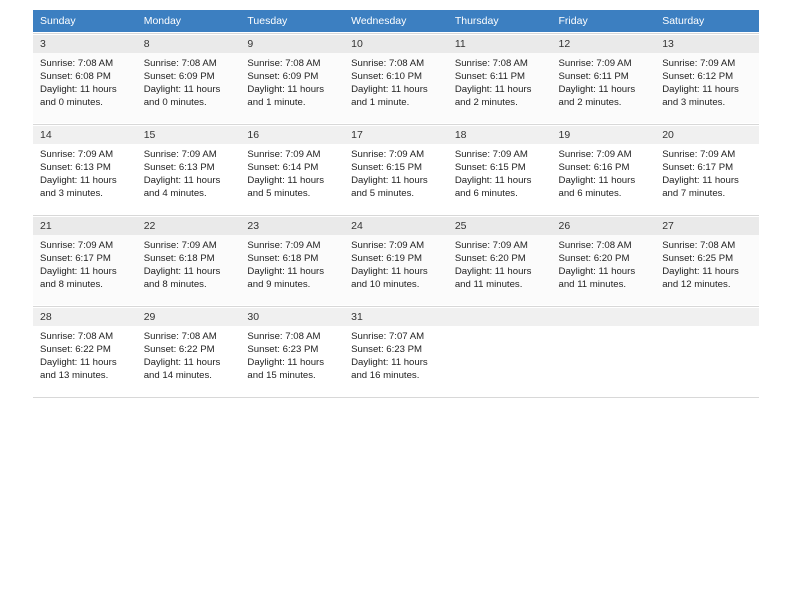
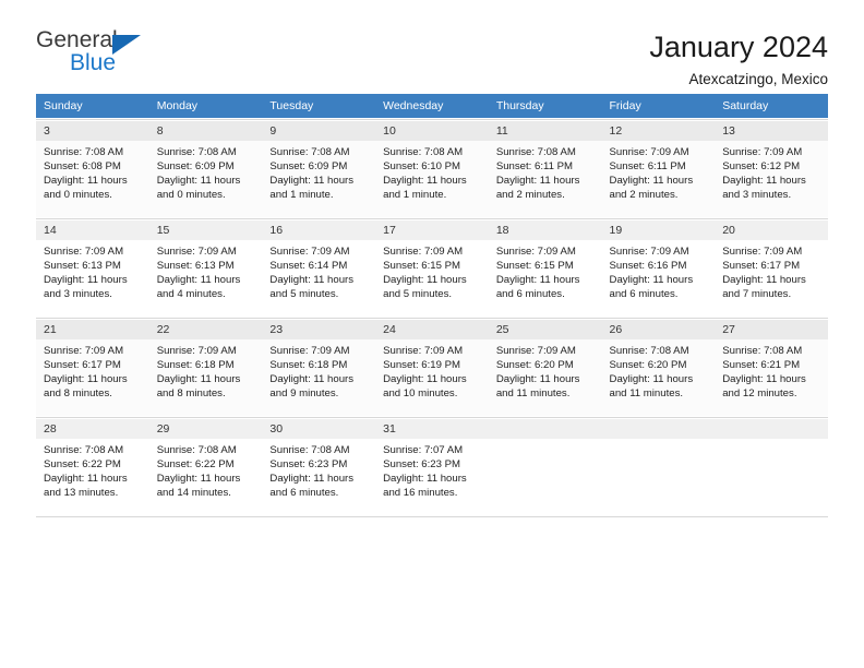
+ General
+ Blue
+ January 2024
+ Atexcatzingo, Mexico
  Sunday	Monday	Tuesday	Wednesday	Thursday	Friday	Saturday
  3Sunrise: 7:08 AMSunset: 6:08 PMDaylight: 11 hoursand 0 minutes.	8Sunrise: 7:08 AMSunset: 6:09 PMDaylight: 11 hoursand 0 minutes.	9Sunrise: 7:08 AMSunset: 6:09 PMDaylight: 11 hoursand 1 minute.	10Sunrise: 7:08 AMSunset: 6:10 PMDaylight: 11 hoursand 1 minute.	11Sunrise: 7:08 AMSunset: 6:11 PMDaylight: 11 hoursand 2 minutes.	12Sunrise: 7:09 AMSunset: 6:11 PMDaylight: 11 hoursand 2 minutes.	13Sunrise: 7:09 AMSunset: 6:12 PMDaylight: 11 hoursand 3 minutes.
  14Sunrise: 7:09 AMSunset: 6:13 PMDaylight: 11 hoursand 3 minutes.	15Sunrise: 7:09 AMSunset: 6:13 PMDaylight: 11 hoursand 4 minutes.	16Sunrise: 7:09 AMSunset: 6:14 PMDaylight: 11 hoursand 5 minutes.	17Sunrise: 7:09 AMSunset: 6:15 PMDaylight: 11 hoursand 5 minutes.	18Sunrise: 7:09 AMSunset: 6:15 PMDaylight: 11 hoursand 6 minutes.	19Sunrise: 7:09 AMSunset: 6:16 PMDaylight: 11 hoursand 6 minutes.	20Sunrise: 7:09 AMSunset: 6:17 PMDaylight: 11 hoursand 7 minutes.
- 21Sunrise: 7:09 AMSunset: 6:17 PMDaylight: 11 hoursand 8 minutes.	22Sunrise: 7:09 AMSunset: 6:18 PMDaylight: 11 hoursand 8 minutes.	23Sunrise: 7:09 AMSunset: 6:18 PMDaylight: 11 hoursand 9 minutes.	24Sunrise: 7:09 AMSunset: 6:19 PMDaylight: 11 hoursand 10 minutes.	25Sunrise: 7:09 AMSunset: 6:20 PMDaylight: 11 hoursand 11 minutes.	26Sunrise: 7:08 AMSunset: 6:20 PMDaylight: 11 hoursand 11 minutes.	27Sunrise: 7:08 AMSunset: 6:25 PMDaylight: 11 hoursand 12 minutes.
+ 21Sunrise: 7:09 AMSunset: 6:17 PMDaylight: 11 hoursand 8 minutes.	22Sunrise: 7:09 AMSunset: 6:18 PMDaylight: 11 hoursand 8 minutes.	23Sunrise: 7:09 AMSunset: 6:18 PMDaylight: 11 hoursand 9 minutes.	24Sunrise: 7:09 AMSunset: 6:19 PMDaylight: 11 hoursand 10 minutes.	25Sunrise: 7:09 AMSunset: 6:20 PMDaylight: 11 hoursand 11 minutes.	26Sunrise: 7:08 AMSunset: 6:20 PMDaylight: 11 hoursand 11 minutes.	27Sunrise: 7:08 AMSunset: 6:21 PMDaylight: 11 hoursand 12 minutes.
- 28Sunrise: 7:08 AMSunset: 6:22 PMDaylight: 11 hoursand 13 minutes.	29Sunrise: 7:08 AMSunset: 6:22 PMDaylight: 11 hoursand 14 minutes.	30Sunrise: 7:08 AMSunset: 6:23 PMDaylight: 11 hoursand 15 minutes.	31Sunrise: 7:07 AMSunset: 6:23 PMDaylight: 11 hoursand 16 minutes.
+ 28Sunrise: 7:08 AMSunset: 6:22 PMDaylight: 11 hoursand 13 minutes.	29Sunrise: 7:08 AMSunset: 6:22 PMDaylight: 11 hoursand 14 minutes.	30Sunrise: 7:08 AMSunset: 6:23 PMDaylight: 11 hoursand 6 minutes.	31Sunrise: 7:07 AMSunset: 6:23 PMDaylight: 11 hoursand 16 minutes.
